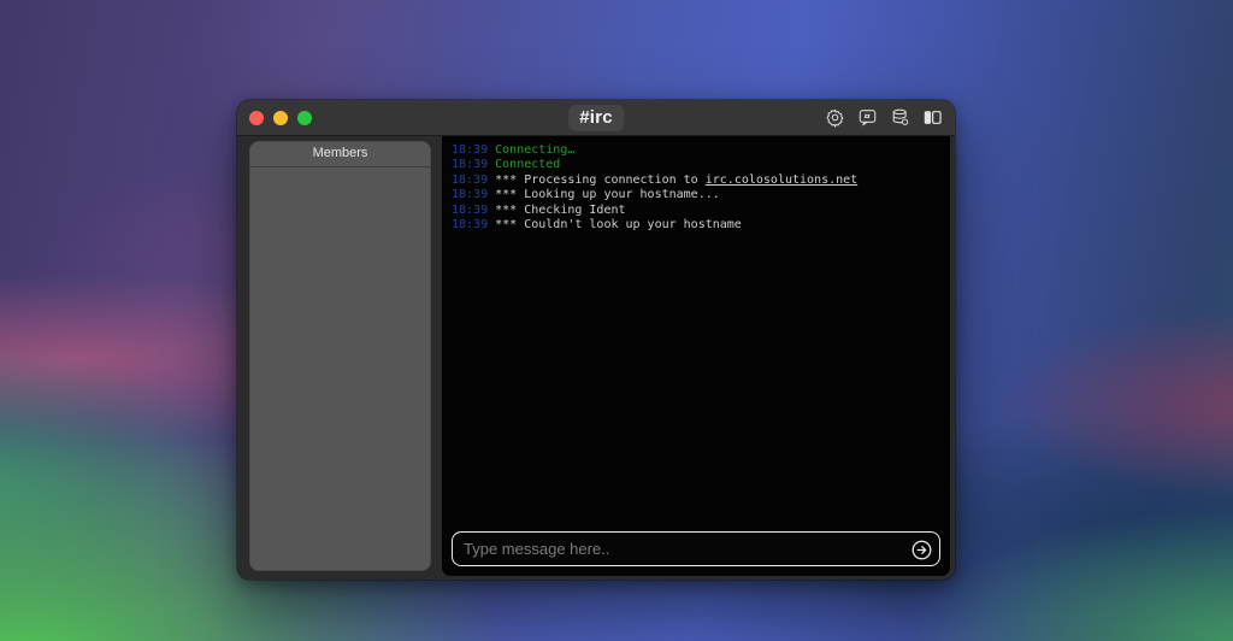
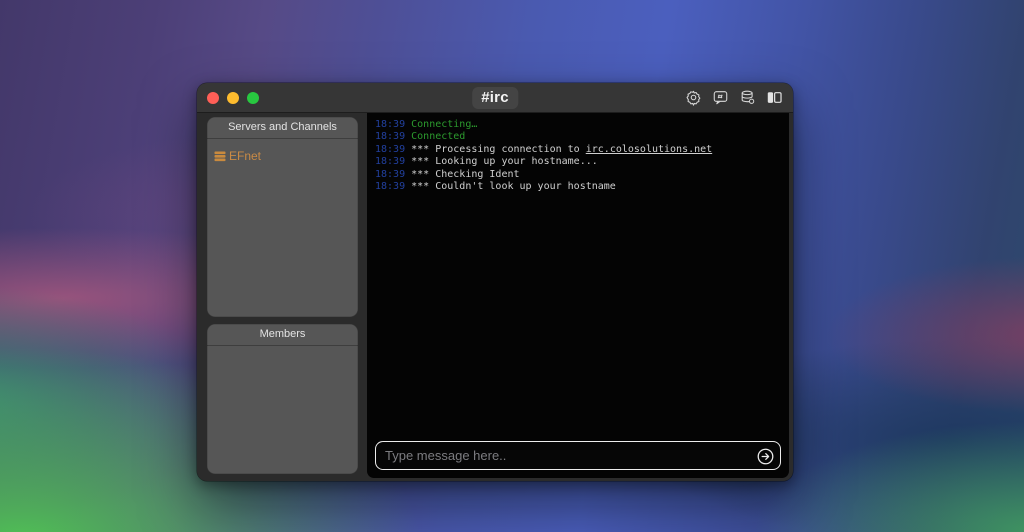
  #irc
+ Servers and Channels
+ EFnet
  Members
  18:39 Connecting…
  18:39 Connected
  18:39 *** Processing connection to irc.colosolutions.net
  18:39 *** Looking up your hostname...
  18:39 *** Checking Ident
  18:39 *** Couldn't look up your hostname
  Type message here..
